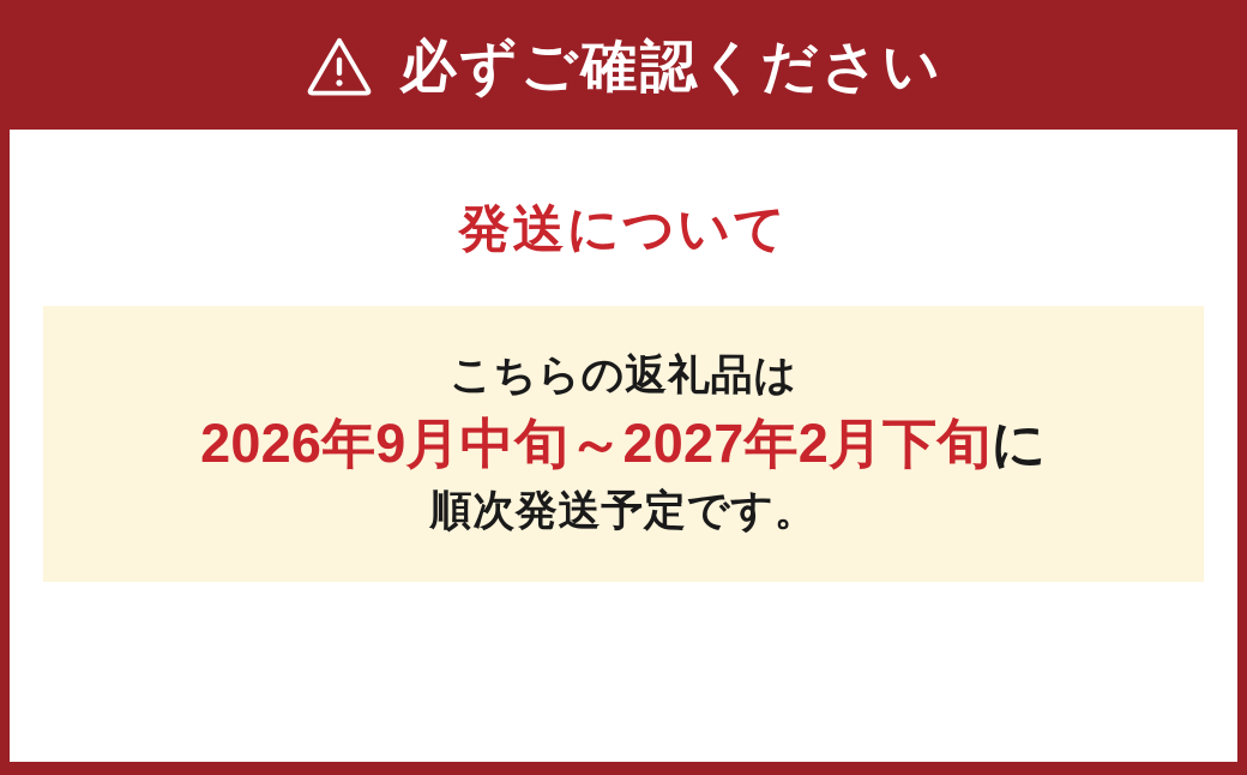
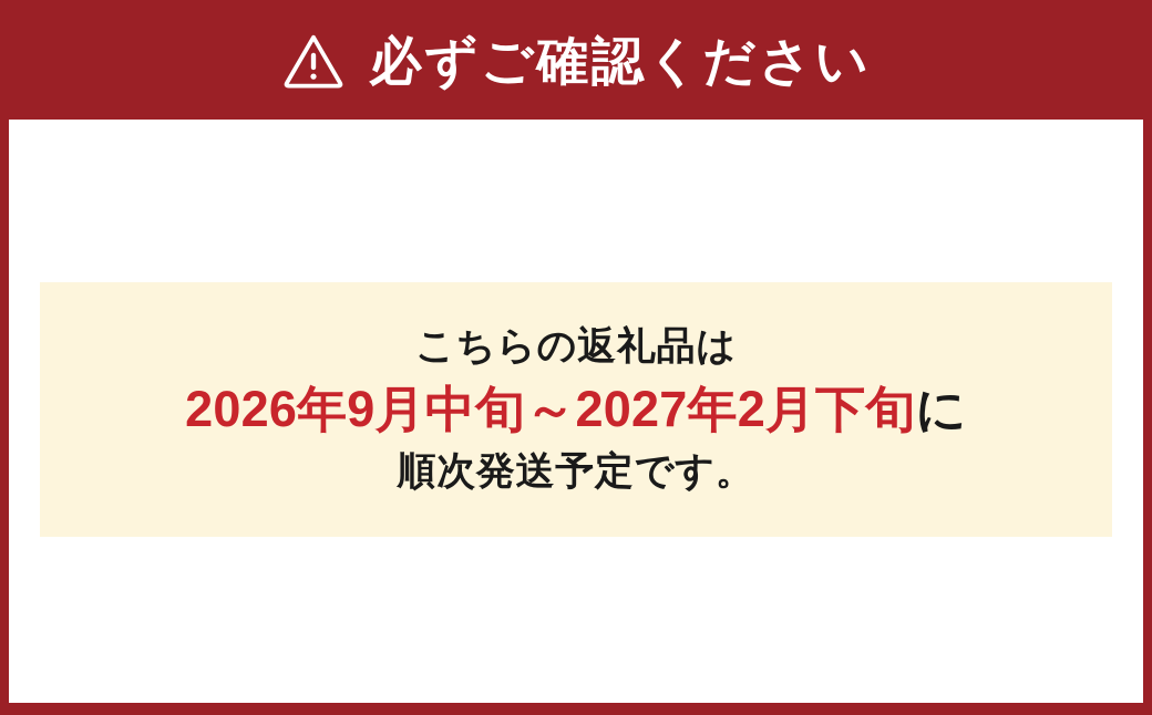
  必ずご確認ください
- 発送について
  こちらの返礼品は
  2026年9月中旬～2027年2月下旬に
  順次発送予定です。
